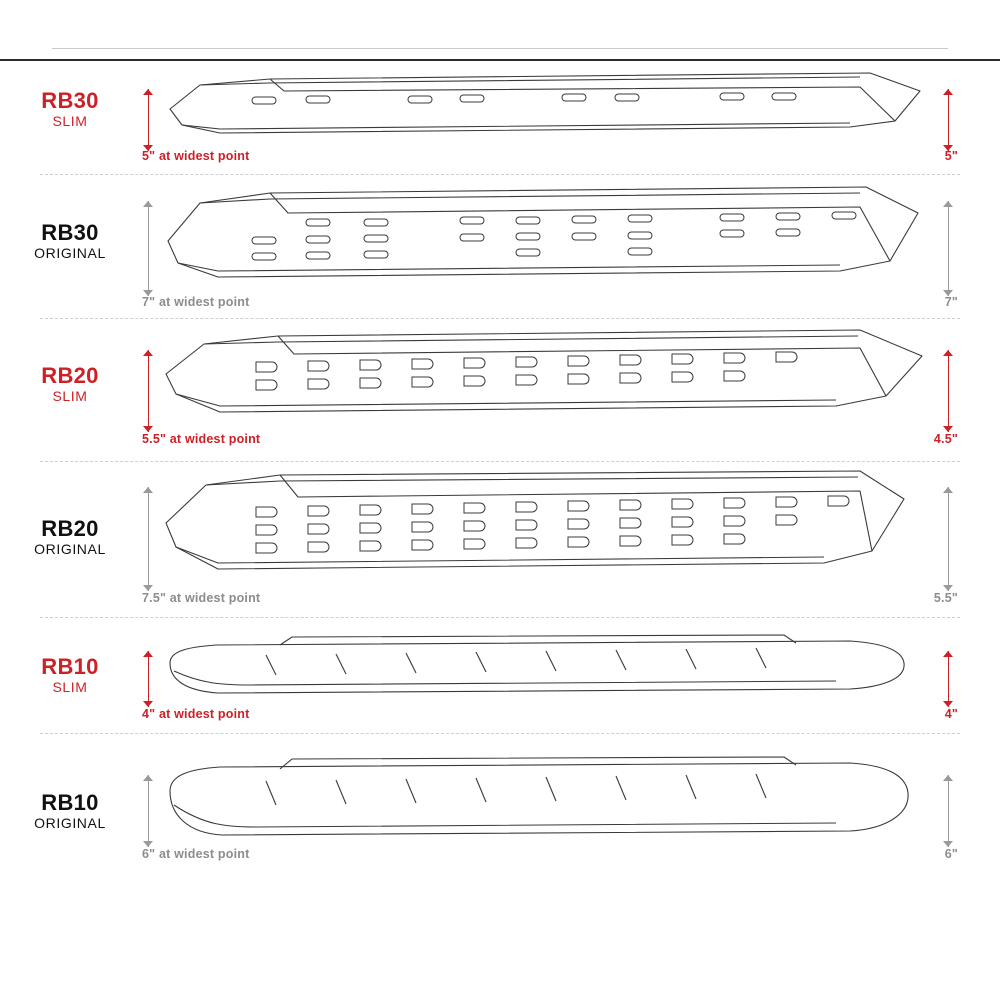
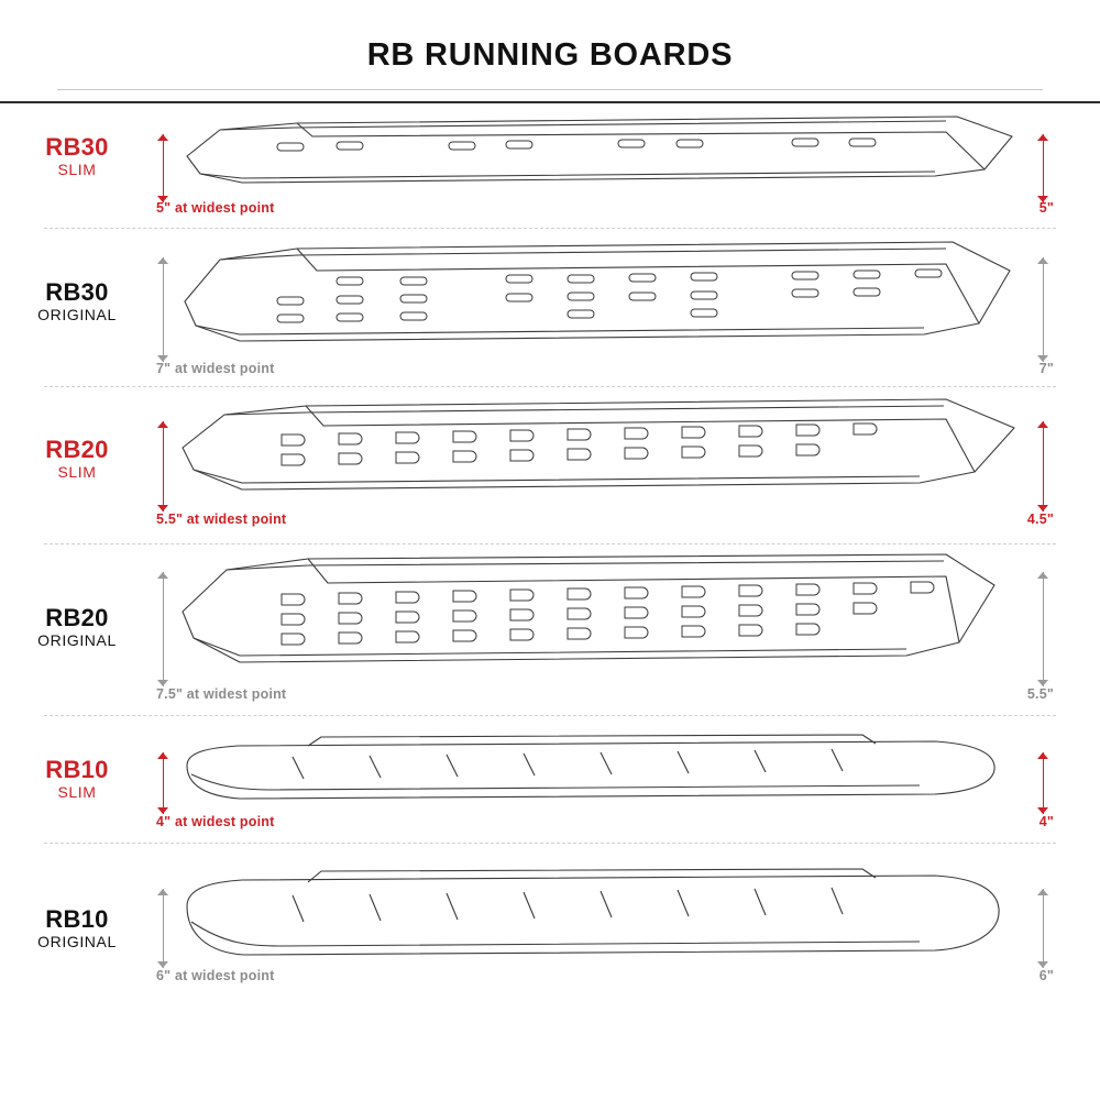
+ RB RUNNING BOARDS
  RB30
  SLIM
  5" at widest point
  5"
  RB30
  ORIGINAL
  7" at widest point
  7"
  RB20
  SLIM
  5.5" at widest point
  4.5"
  RB20
  ORIGINAL
  7.5" at widest point
  5.5"
  RB10
  SLIM
  4" at widest point
  4"
  RB10
  ORIGINAL
  6" at widest point
  6"
